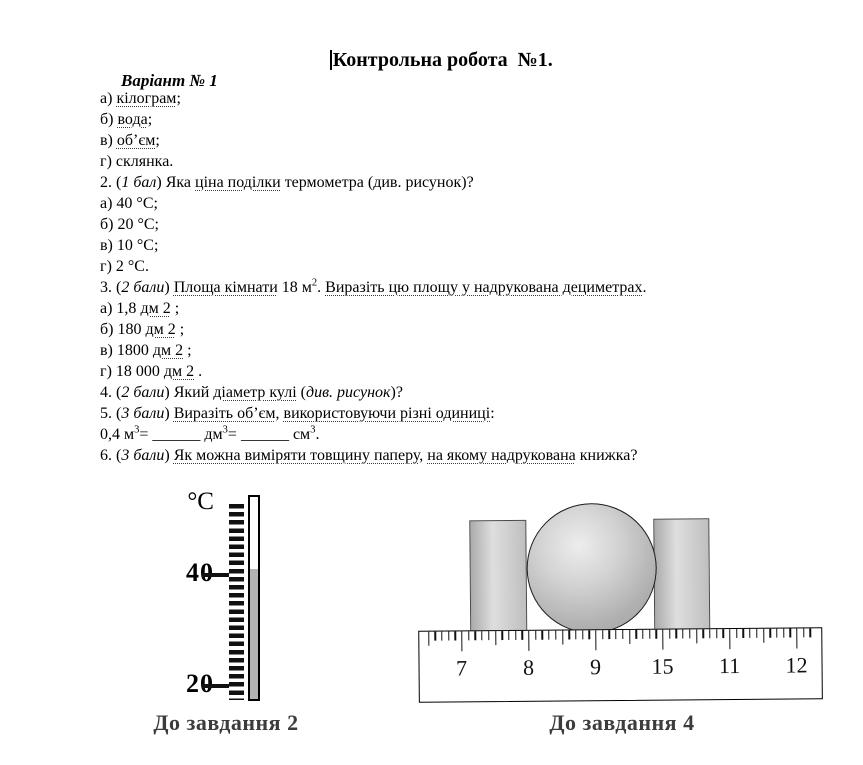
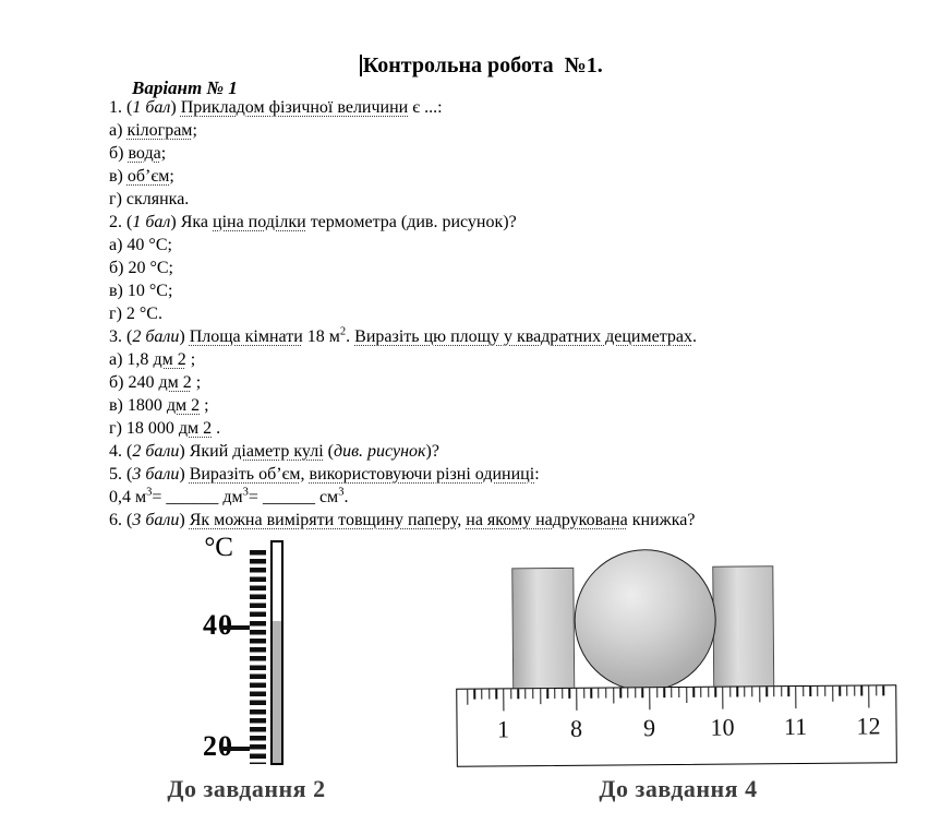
  Контрольна робота №1.
  Варіант № 1
+ 1. (1 бал) Прикладом фізичної величини є ...:
  а) кілограм;
  б) вода;
  в) об’єм;
  г) склянка.
  2. (1 бал) Яка ціна поділки термометра (див. рисунок)?
  а) 40 °С;
  б) 20 °С;
  в) 10 °С;
  г) 2 °С.
- 3. (2 бали) Площа кімнати 18 м2. Виразіть цю площу у надрукована дециметрах.
+ 3. (2 бали) Площа кімнати 18 м2. Виразіть цю площу у квадратних дециметрах.
  а) 1,8 дм 2 ;
- б) 180 дм 2 ;
+ б) 240 дм 2 ;
  в) 1800 дм 2 ;
  г) 18 000 дм 2 .
  4. (2 бали) Який діаметр кулі (див. рисунок)?
  5. (3 бали) Виразіть об’єм, використовуючи різні одиниці:
  0,4 м3= ______ дм3= ______ см3.
  6. (3 бали) Як можна виміряти товщину паперу, на якому надрукована книжка?
  °C
  До завдання 2
- 7
+ 1
  8
  9
- 15
+ 10
  11
  12
  До завдання 4
